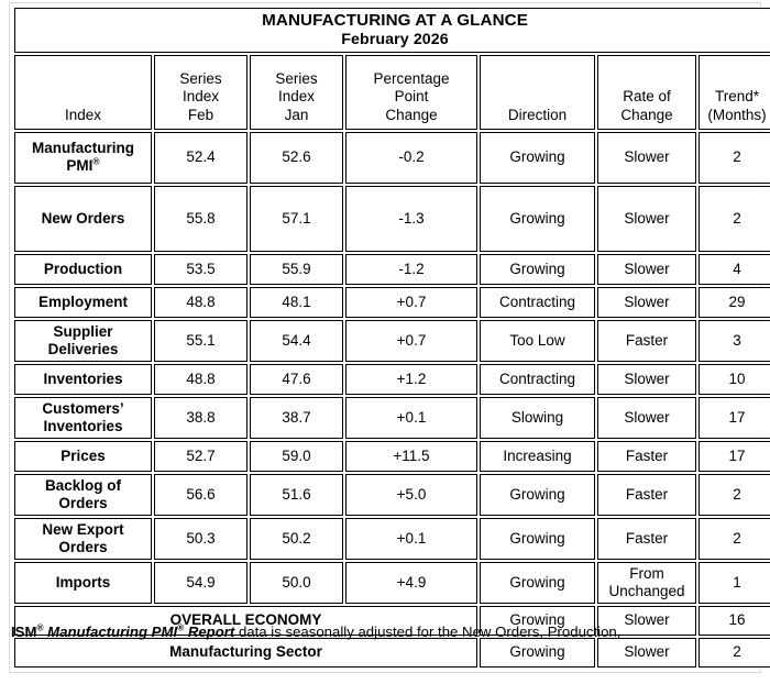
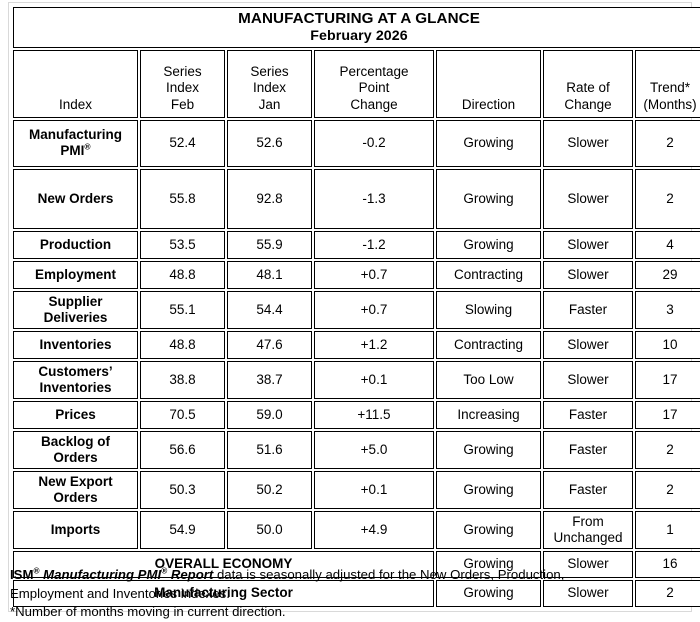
  MANUFACTURING AT A GLANCE February 2026
  Index	Series Index Feb	Series Index Jan	Percentage Point Change	Direction	Rate of Change	Trend* (Months)
  Manufacturing PMI®	52.4	52.6	-0.2	Growing	Slower	2
- New Orders	55.8	57.1	-1.3	Growing	Slower	2
+ New Orders	55.8	92.8	-1.3	Growing	Slower	2
  Production	53.5	55.9	-1.2	Growing	Slower	4
  Employment	48.8	48.1	+0.7	Contracting	Slower	29
- Supplier Deliveries	55.1	54.4	+0.7	Too Low	Faster	3
+ Supplier Deliveries	55.1	54.4	+0.7	Slowing	Faster	3
  Inventories	48.8	47.6	+1.2	Contracting	Slower	10
- Customers’ Inventories	38.8	38.7	+0.1	Slowing	Slower	17
+ Customers’ Inventories	38.8	38.7	+0.1	Too Low	Slower	17
- Prices	52.7	59.0	+11.5	Increasing	Faster	17
+ Prices	70.5	59.0	+11.5	Increasing	Faster	17
  Backlog of Orders	56.6	51.6	+5.0	Growing	Faster	2
  New Export Orders	50.3	50.2	+0.1	Growing	Faster	2
  Imports	54.9	50.0	+4.9	Growing	From Unchanged	1
  OVERALL ECONOMY	Growing	Slower	16
  Manufacturing Sector	Growing	Slower	2
  ISM® Manufacturing PMI® Report data is seasonally adjusted for the New Orders, Production,
+ Employment and Inventories indexes.
+ *Number of months moving in current direction.
